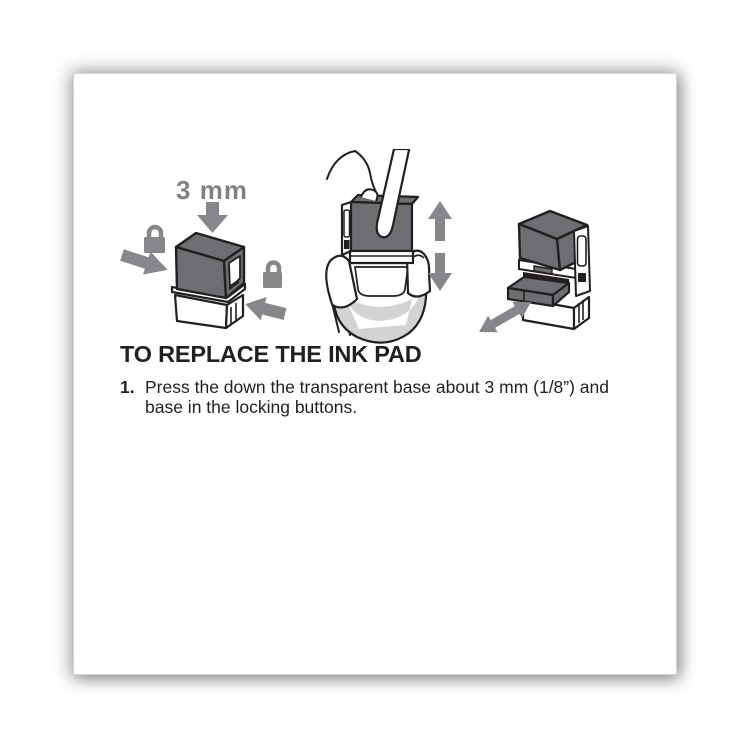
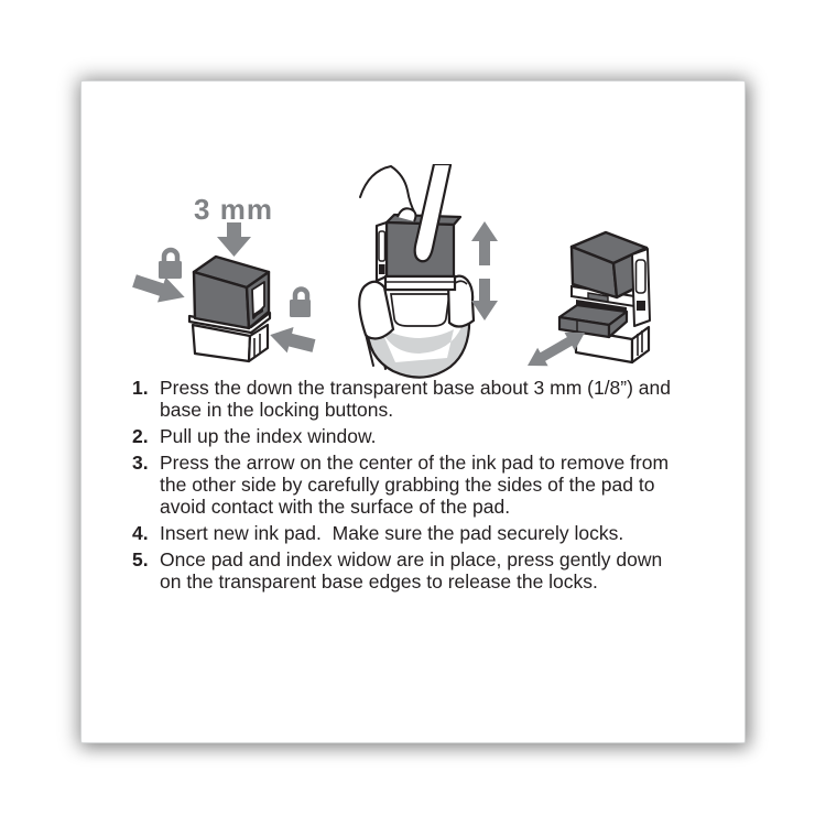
  3 mm
- TO REPLACE THE INK PAD
  1.
  Press the down the transparent base about 3 mm (1/8”) and base in the locking buttons.
+ 2.
+ Pull up the index window.
+ 3.
+ Press the arrow on the center of the ink pad to remove from the other side by carefully grabbing the sides of the pad to avoid contact with the surface of the pad.
+ 4.
+ Insert new ink pad. Make sure the pad securely locks.
+ 5.
+ Once pad and index widow are in place, press gently down on the transparent base edges to release the locks.
